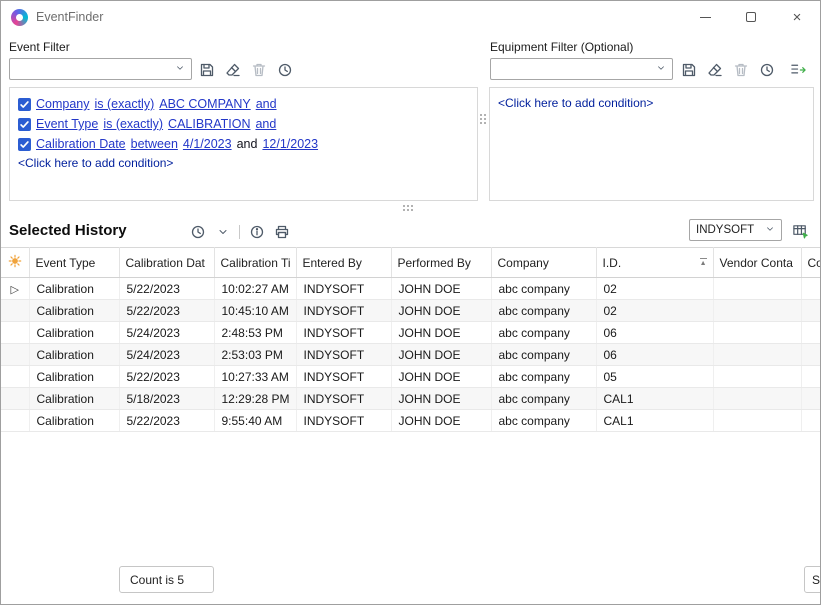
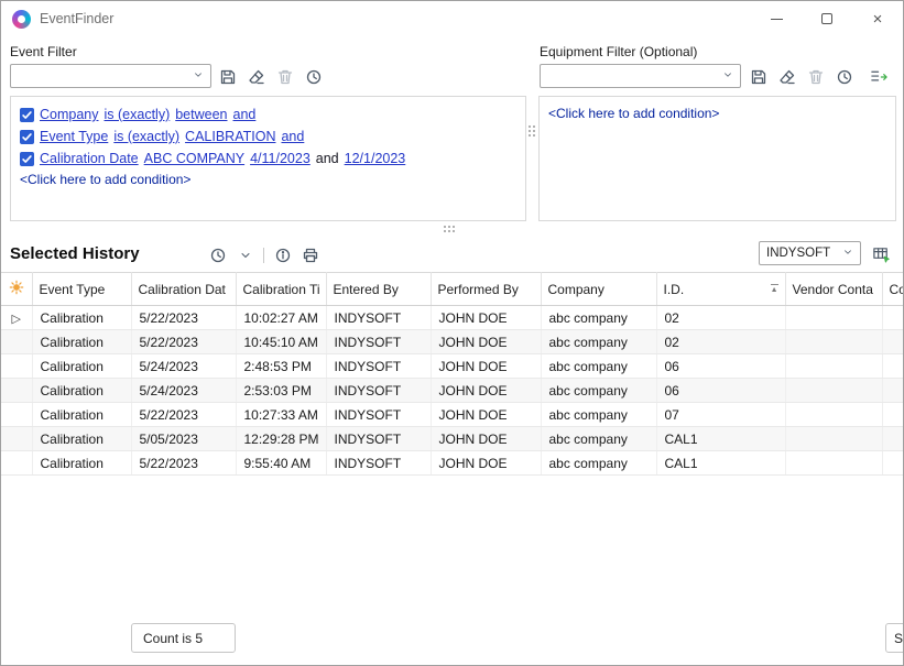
  EventFinder
  ×
  Event Filter
  Equipment Filter (Optional)
  Company
  is (exactly)
- ABC COMPANY
+ between
  and
  Event Type
  is (exactly)
  CALIBRATION
  and
  Calibration Date
- between
+ ABC COMPANY
- 4/1/2023
+ 4/11/2023
  and
  12/1/2023
  <Click here to add condition>
  <Click here to add condition>
  Selected History
  INDYSOFT
  	Event Type	Calibration Dat	Calibration Ti	Entered By	Performed By	Company	I.D.	Vendor Conta	Co
  ▷	Calibration	5/22/2023	10:02:27 AM	INDYSOFT	JOHN DOE	abc company	02
  	Calibration	5/22/2023	10:45:10 AM	INDYSOFT	JOHN DOE	abc company	02
  	Calibration	5/24/2023	2:48:53 PM	INDYSOFT	JOHN DOE	abc company	06
  	Calibration	5/24/2023	2:53:03 PM	INDYSOFT	JOHN DOE	abc company	06
- 	Calibration	5/22/2023	10:27:33 AM	INDYSOFT	JOHN DOE	abc company	05
+ 	Calibration	5/22/2023	10:27:33 AM	INDYSOFT	JOHN DOE	abc company	07
- 	Calibration	5/18/2023	12:29:28 PM	INDYSOFT	JOHN DOE	abc company	CAL1
+ 	Calibration	5/05/2023	12:29:28 PM	INDYSOFT	JOHN DOE	abc company	CAL1
  	Calibration	5/22/2023	9:55:40 AM	INDYSOFT	JOHN DOE	abc company	CAL1
  Count is 5
  S
